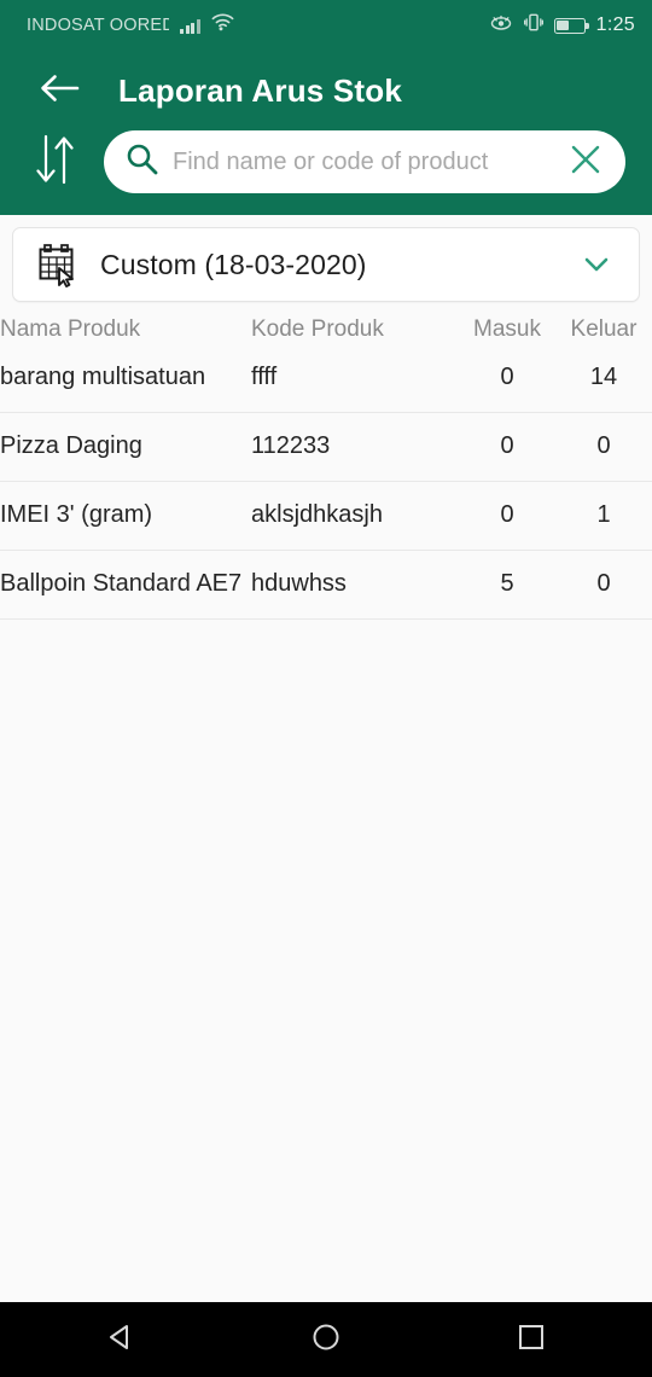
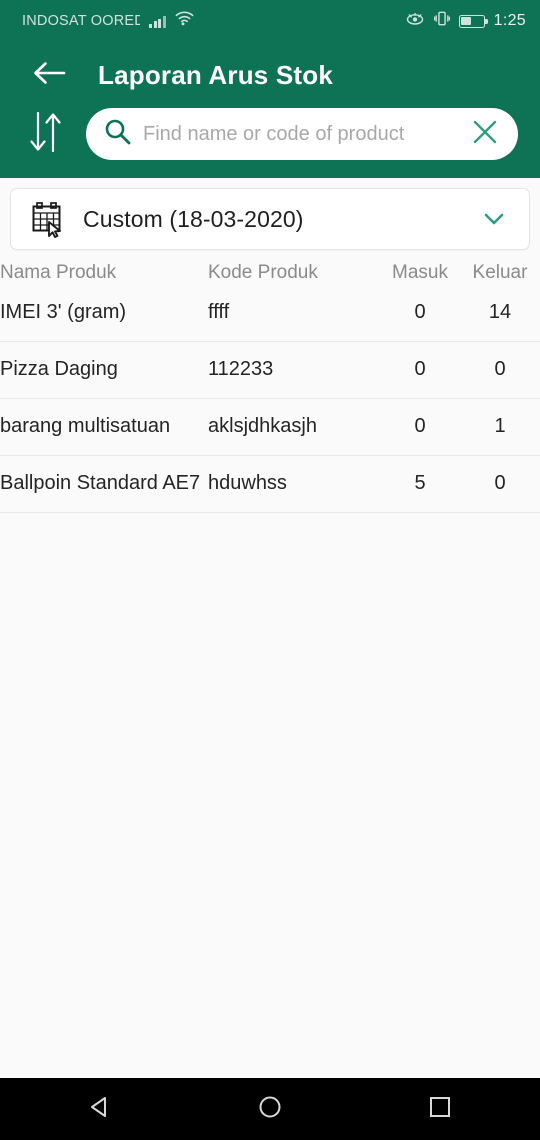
  INDOSAT OORED
  1:25
  Laporan Arus Stok
  Find name or code of product
  Custom (18-03-2020)
  Nama Produk	Kode Produk	Masuk	Keluar
- barang multisatuan	ffff	0	14
+ IMEI 3' (gram)	ffff	0	14
  Pizza Daging	112233	0	0
- IMEI 3' (gram)	aklsjdhkasjh	0	1
+ barang multisatuan	aklsjdhkasjh	0	1
  Ballpoin Standard AE7	hduwhss	5	0
